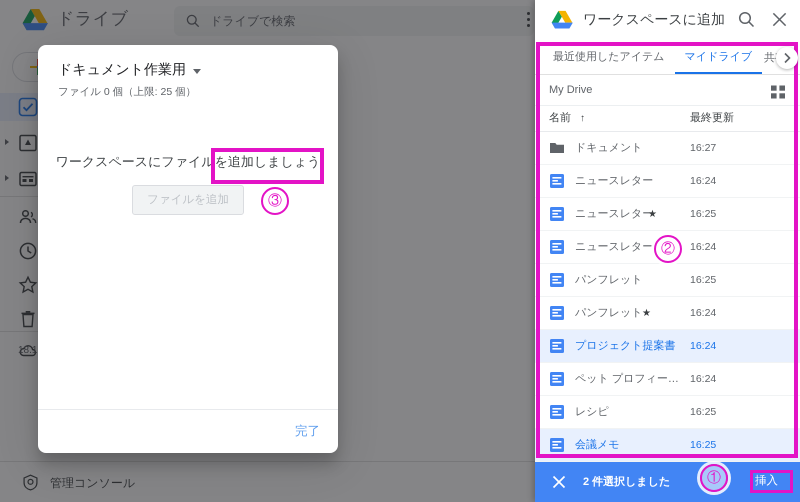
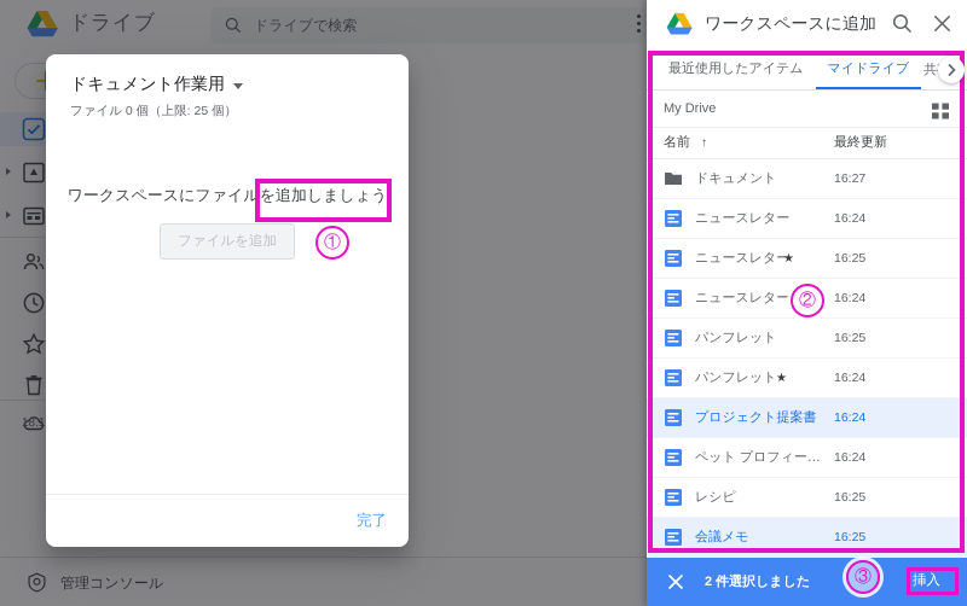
  ドライブ
  ドライブで検索
  18.1
  管理コンソール
  ドキュメント作業用
  ファイル 0 個（上限: 25 個）
  ワークスペースにファイルを追加しましょう
  ファイルを追加
  完了
  ワークスペースに追加
  最近使用したアイテム
  マイドライブ
  My Drive
  名前
  ↑
  最終更新
  ドキュメント
  16:27
  ニュースレター
  16:24
  ニュースレター
  ★
  16:25
  ニュースレター
  16:24
  パンフレット
  16:25
  パンフレット
  ★
  16:24
  プロジェクト提案書
  16:24
  ペット プロフィール
  16:24
  レシピ
  16:25
  会議メモ
  16:25
  2 件選択しました
  挿入
- ③
+ ①
  ②
- ①
+ ③
